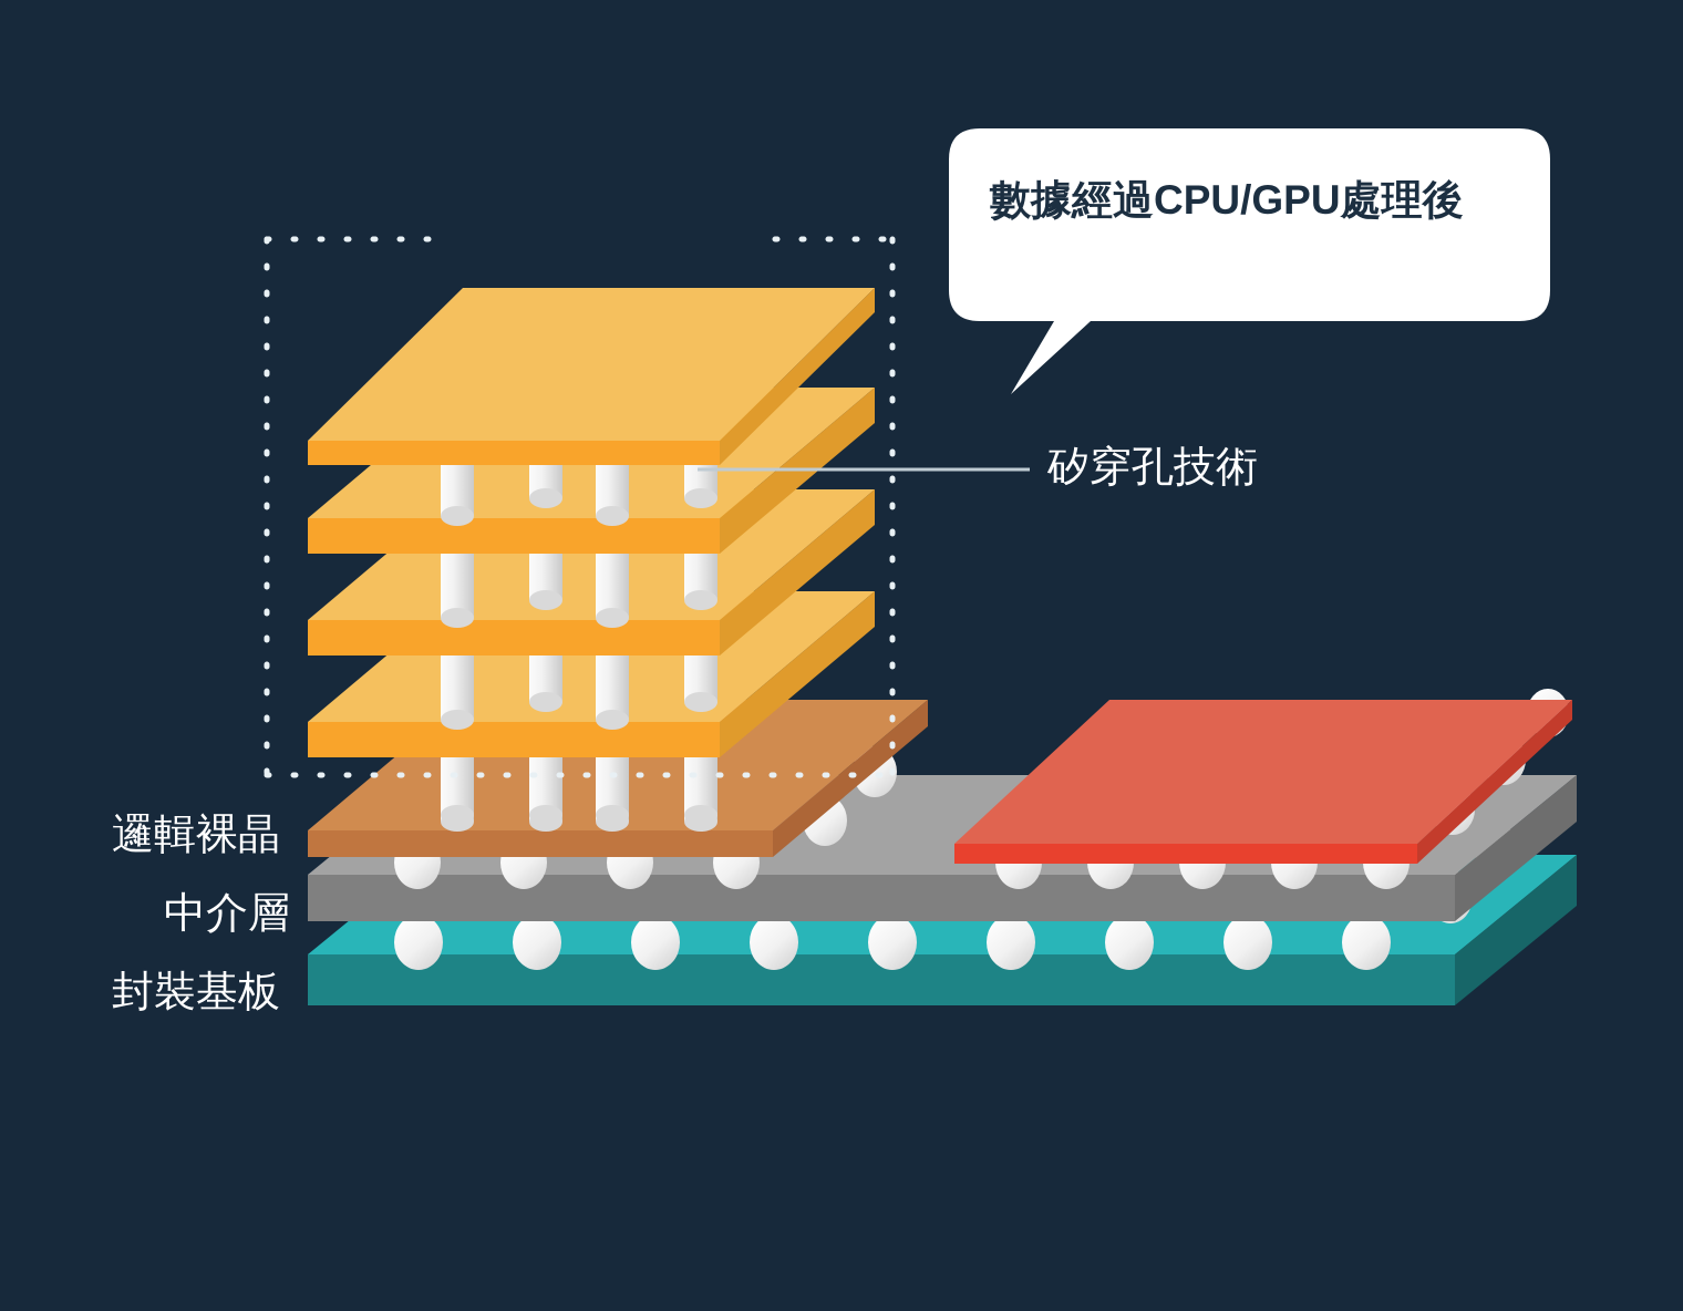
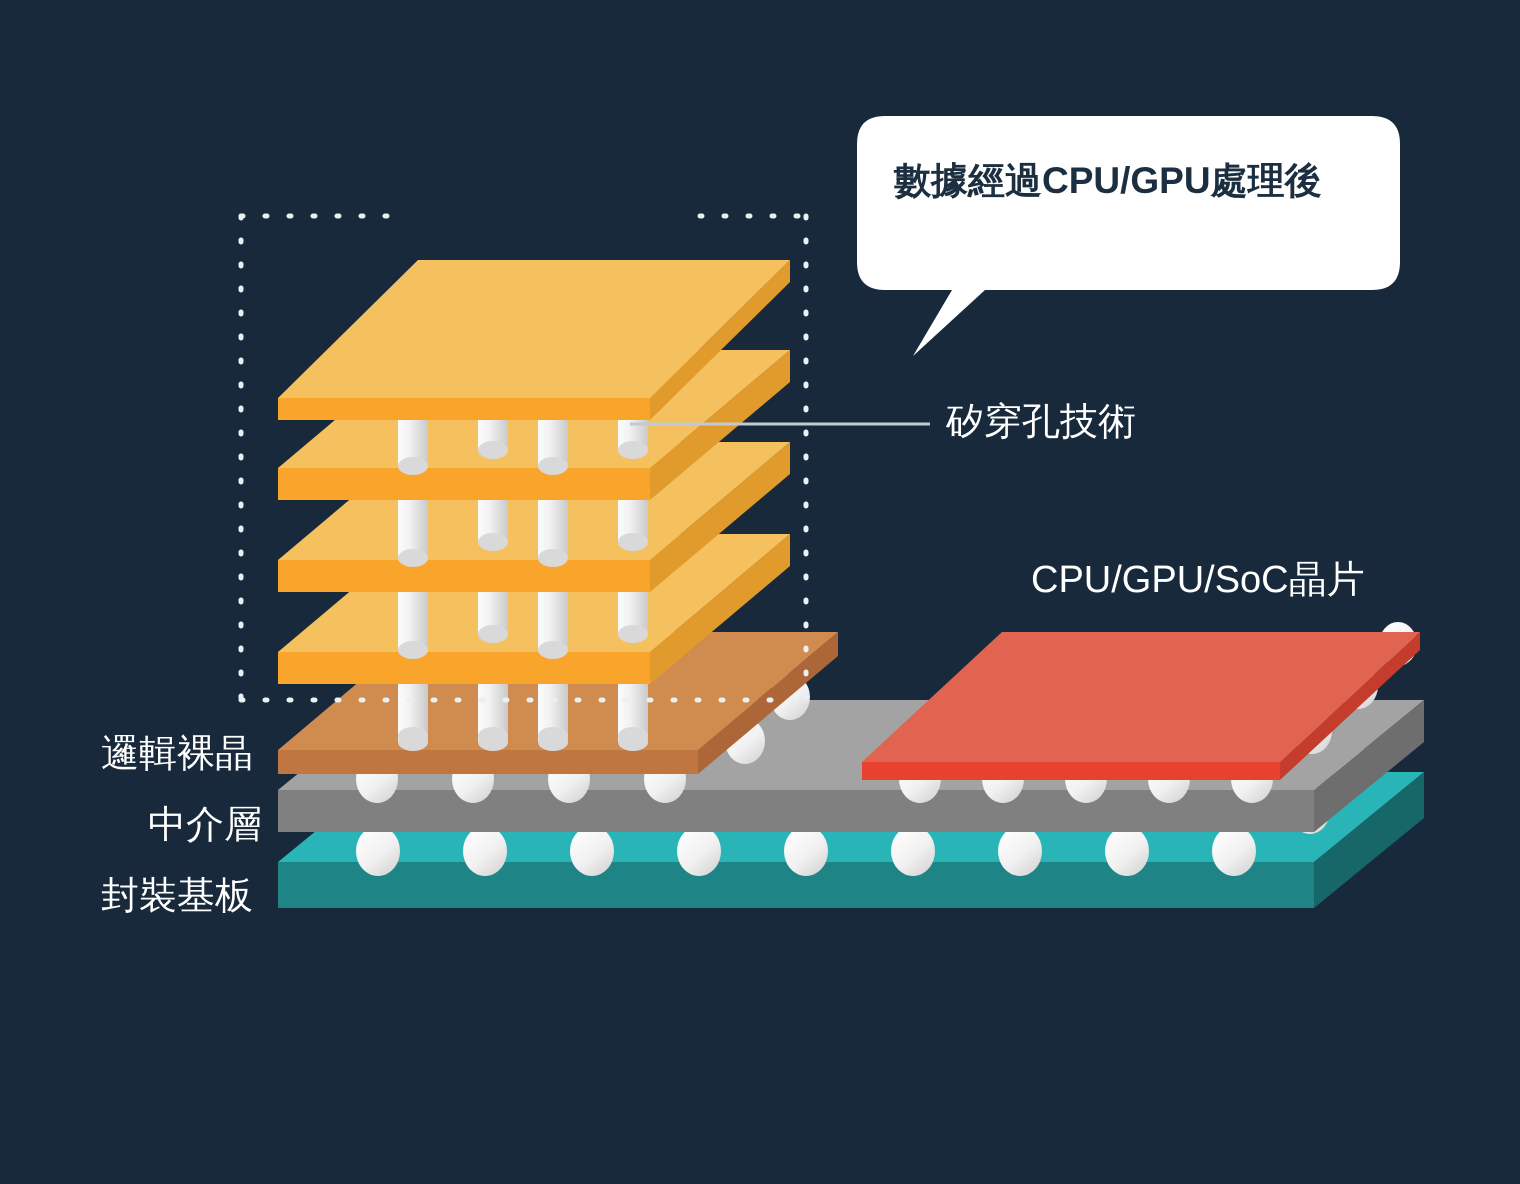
  矽穿孔技術
+ CPU/GPU/SoC晶片
  邏輯裸晶
  中介層
  封裝基板
  數據經過CPU/GPU處理後
